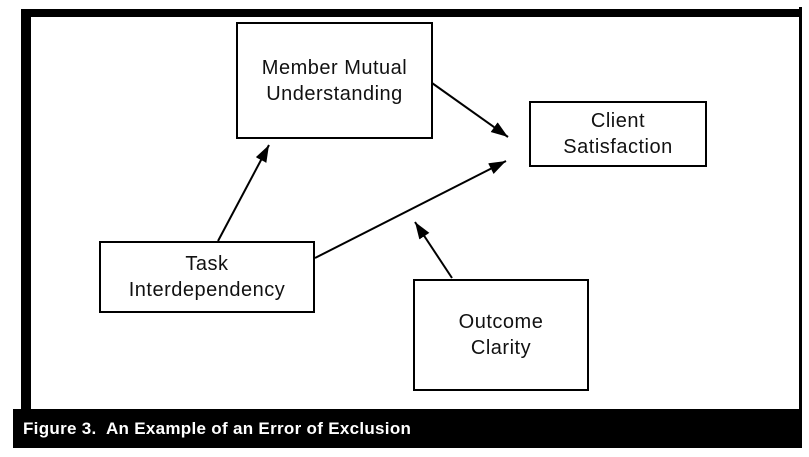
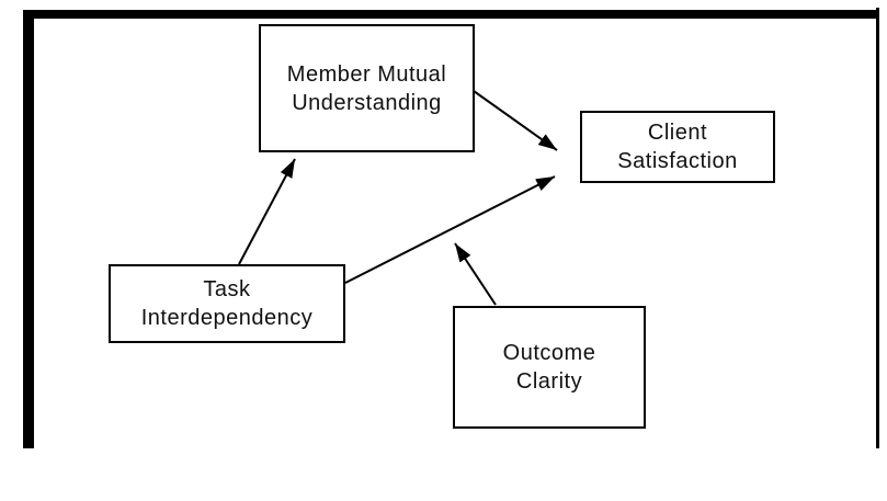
  Member Mutual
  Understanding
  Client
  Satisfaction
  Task
  Interdependency
  Outcome
  Clarity
- Figure 3. An Example of an Error of Exclusion
